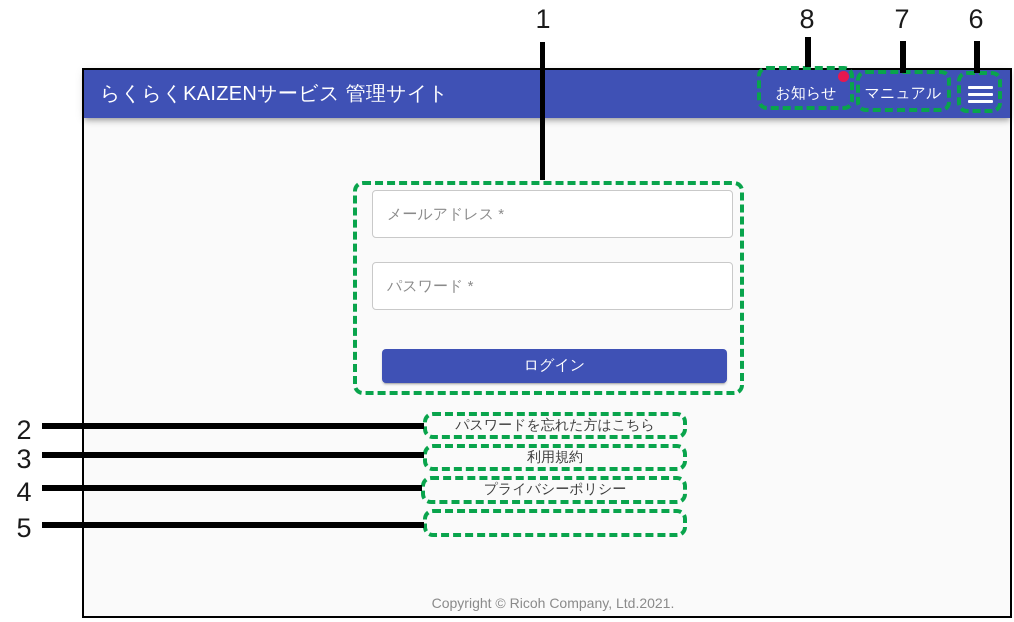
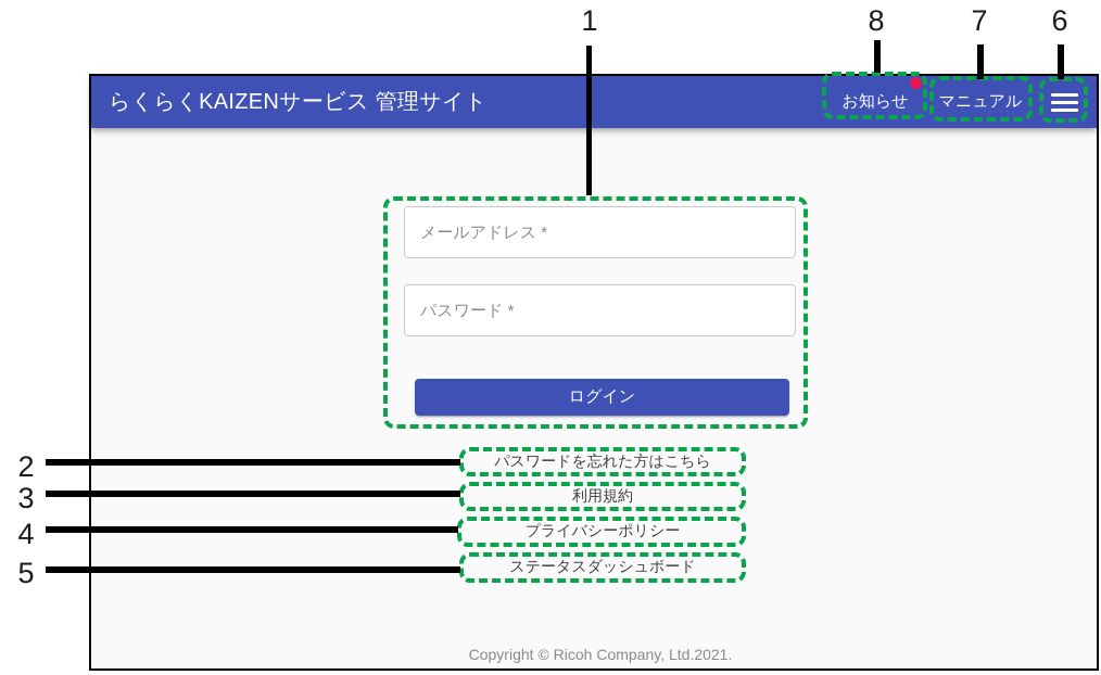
  らくらくKAIZENサービス 管理サイト
  お知らせ
  マニュアル
  メールアドレス *
  パスワード *
  ログイン
  パスワードを忘れた方はこちら
  利用規約
  プライバシーポリシー
+ ステータスダッシュボード
  Copyright © Ricoh Company, Ltd.2021.
  1
  2
  3
  4
  5
  6
  7
  8
